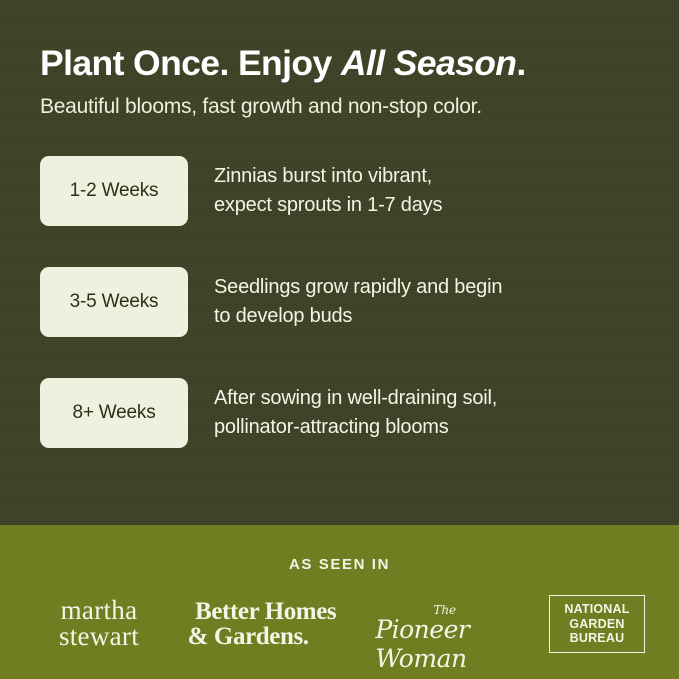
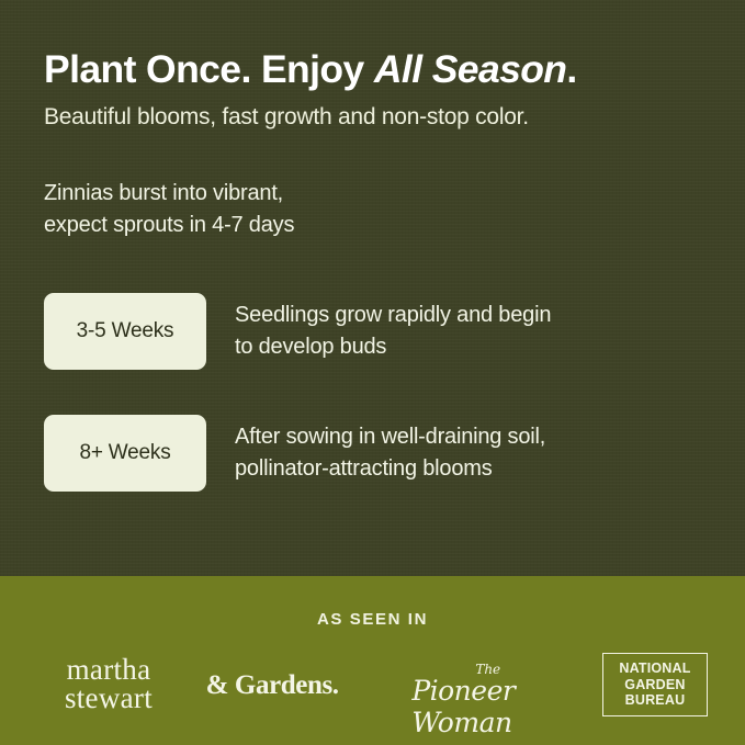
  Plant Once. Enjoy All Season.
  Beautiful blooms, fast growth and non-stop color.
- 1-2 Weeks
  Zinnias burst into vibrant,
- expect sprouts in 1-7 days
+ expect sprouts in 4-7 days
  3-5 Weeks
  Seedlings grow rapidly and begin
  to develop buds
  8+ Weeks
  After sowing in well-draining soil,
  pollinator-attracting blooms
  AS SEEN IN
  martha
  stewart
- Better Homes
  & Gardens.
  The
  Pioneer Woman
  NATIONAL
  GARDEN
  BUREAU
